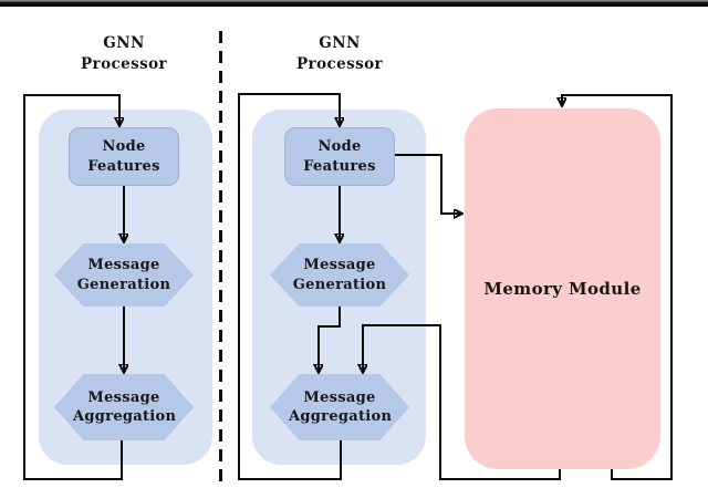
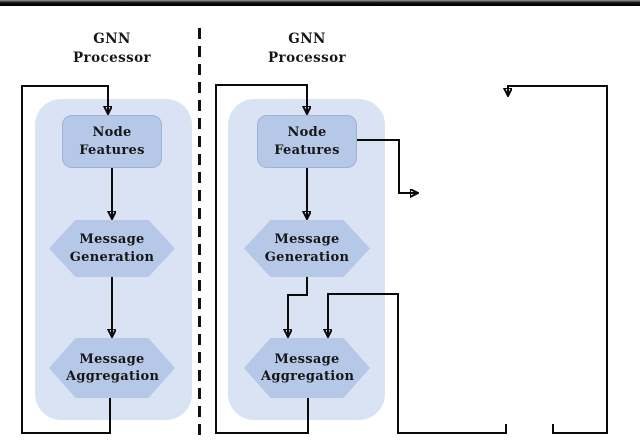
  GNN Processor
  Node Features
  Message Generation
  Message Aggregation
  GNN Processor
  Node Features
  Message Generation
  Message Aggregation
- Memory Module
